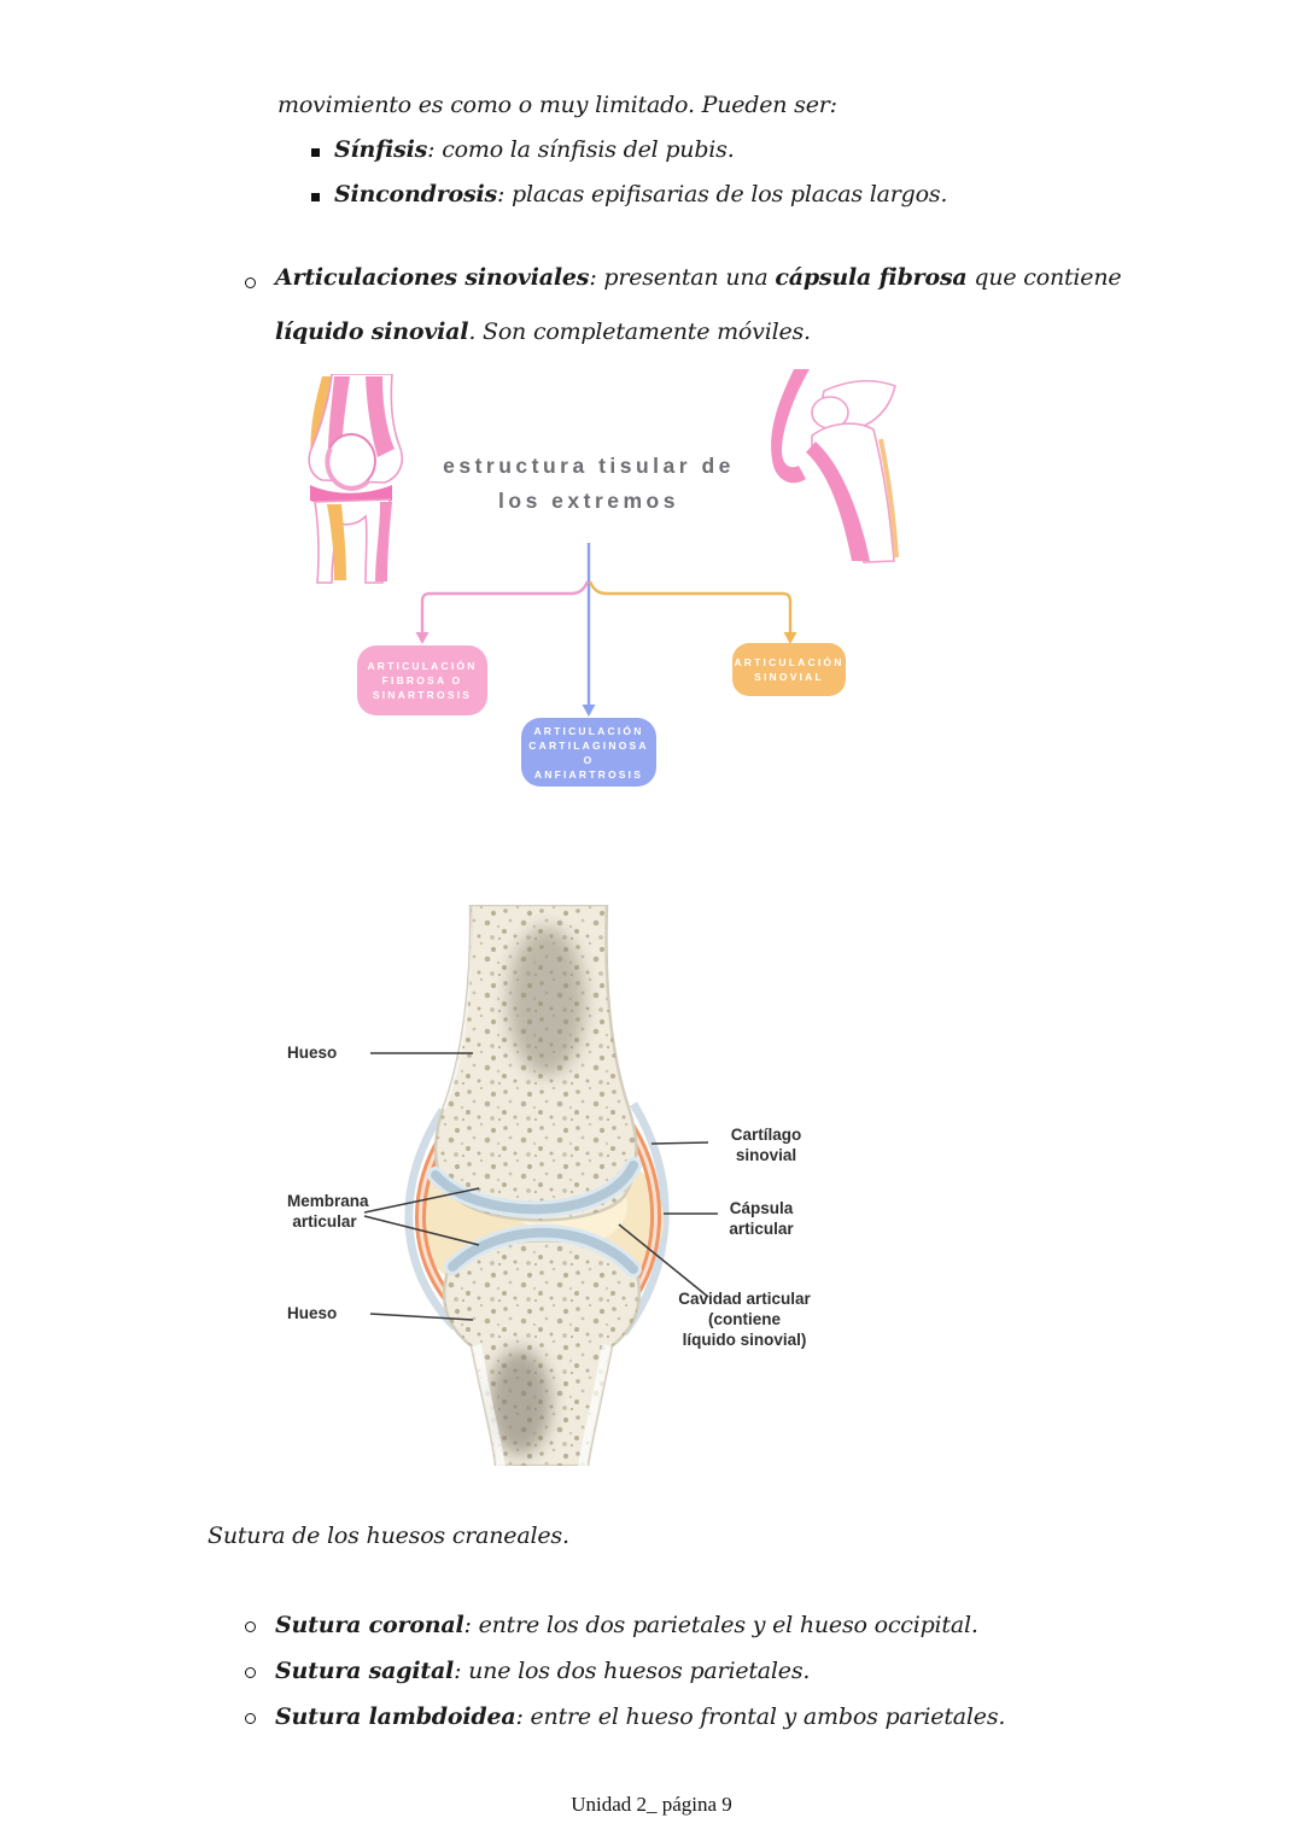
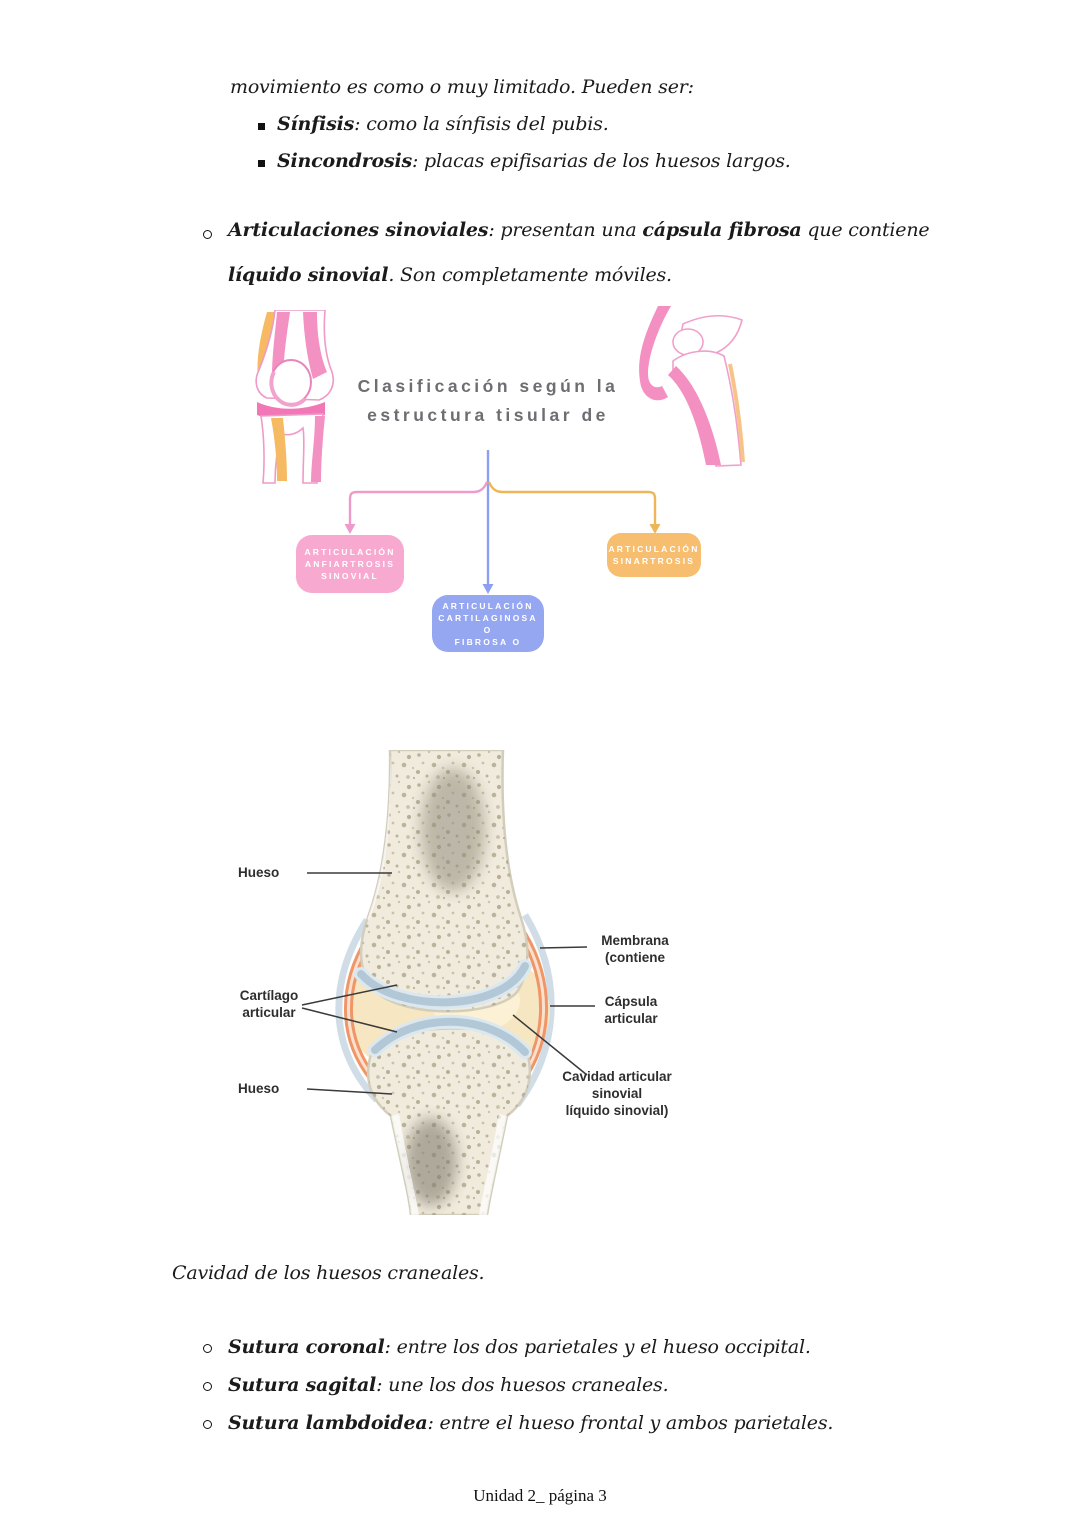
  movimiento es como o muy limitado. Pueden ser:
  Sínfisis: como la sínfisis del pubis.
- Sincondrosis: placas epifisarias de los placas largos.
+ Sincondrosis: placas epifisarias de los huesos largos.
  Articulaciones sinoviales: presentan una cápsula fibrosa que contiene líquido sinovial. Son completamente móviles.
+ Clasificación según la
  estructura tisular de
- los extremos
  ARTICULACIÓN
- FIBROSA O
+ ANFIARTROSIS
- SINARTROSIS
+ SINOVIAL
  ARTICULACIÓN
  CARTILAGINOSA O
- ANFIARTROSIS
+ FIBROSA O
  ARTICULACIÓN
- SINOVIAL
+ SINARTROSIS
  Hueso
- Cartílago
+ Membrana
- sinovial
+ (contiene
- Membrana
+ Cartílago
  articular
  Cápsula
  articular
  Cavidad articular
- (contiene
+ sinovial
  líquido sinovial)
  Hueso
- Sutura de los huesos craneales.
+ Cavidad de los huesos craneales.
  Sutura coronal: entre los dos parietales y el hueso occipital.
- Sutura sagital: une los dos huesos parietales.
+ Sutura sagital: une los dos huesos craneales.
  Sutura lambdoidea: entre el hueso frontal y ambos parietales.
- Unidad 2_ página 9
+ Unidad 2_ página 3
